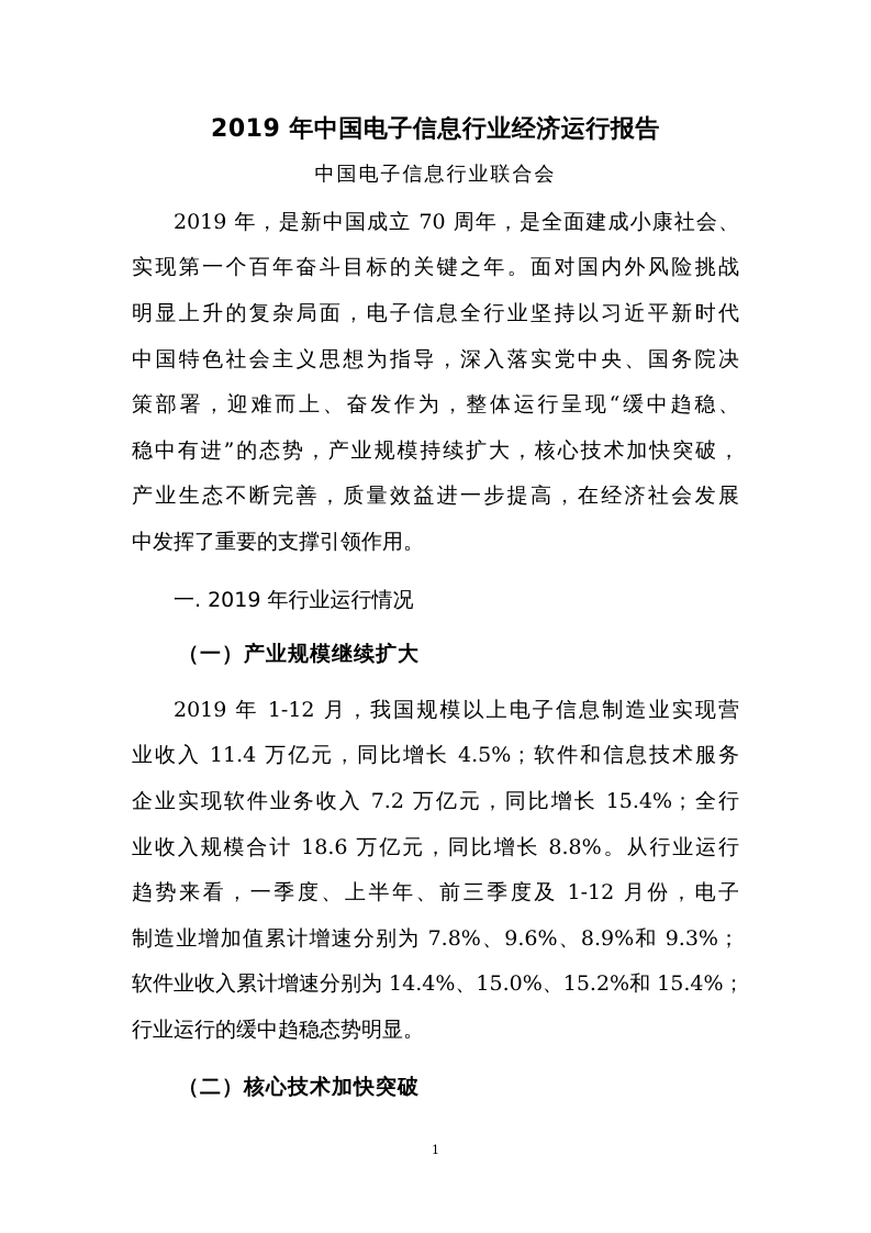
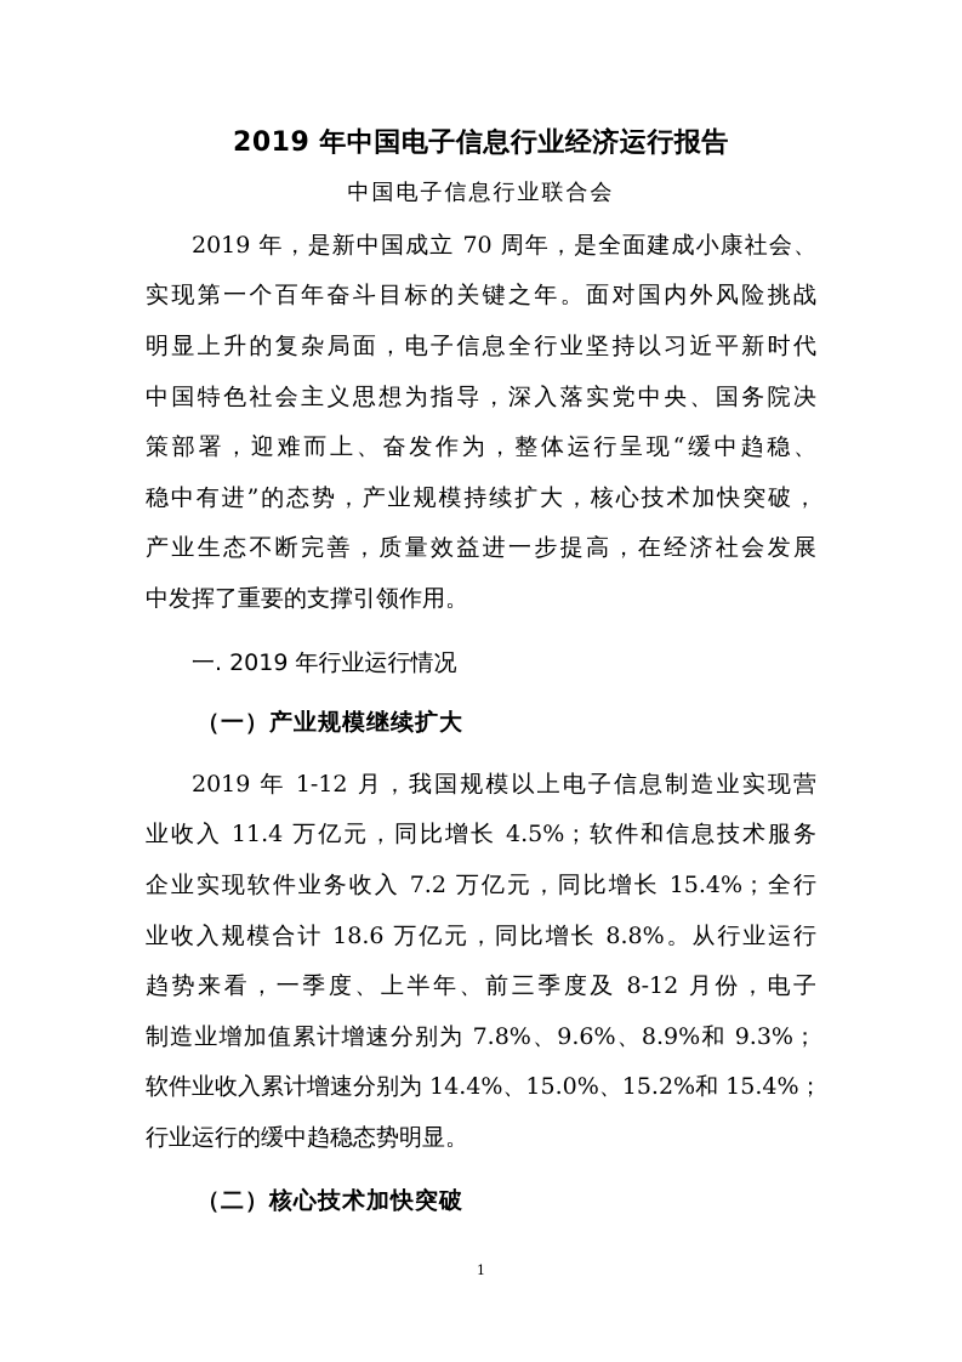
  2019 年中国电子信息行业经济运行报告
  中国电子信息行业联合会
  2019 年，是新中国成立 70 周年，是全面建成小康社会、
  实现第一个百年奋斗目标的关键之年。面对国内外风险挑战
  明显上升的复杂局面，电子信息全行业坚持以习近平新时代
  中国特色社会主义思想为指导，深入落实党中央、国务院决
  策部署，迎难而上、奋发作为，整体运行呈现“缓中趋稳、
  稳中有进”的态势，产业规模持续扩大，核心技术加快突破，
  产业生态不断完善，质量效益进一步提高，在经济社会发展
  中发挥了重要的支撑引领作用。
  一. 2019 年行业运行情况
  （一）产业规模继续扩大
  2019 年 1-12 月，我国规模以上电子信息制造业实现营
  业收入 11.4 万亿元，同比增长 4.5%；软件和信息技术服务
  企业实现软件业务收入 7.2 万亿元，同比增长 15.4%；全行
  业收入规模合计 18.6 万亿元，同比增长 8.8%。从行业运行
- 趋势来看，一季度、上半年、前三季度及 1-12 月份，电子
+ 趋势来看，一季度、上半年、前三季度及 8-12 月份，电子
  制造业增加值累计增速分别为 7.8%、9.6%、8.9%和 9.3%；
  软件业收入累计增速分别为 14.4%、15.0%、15.2%和 15.4%；
  行业运行的缓中趋稳态势明显。
  （二）核心技术加快突破
  1
